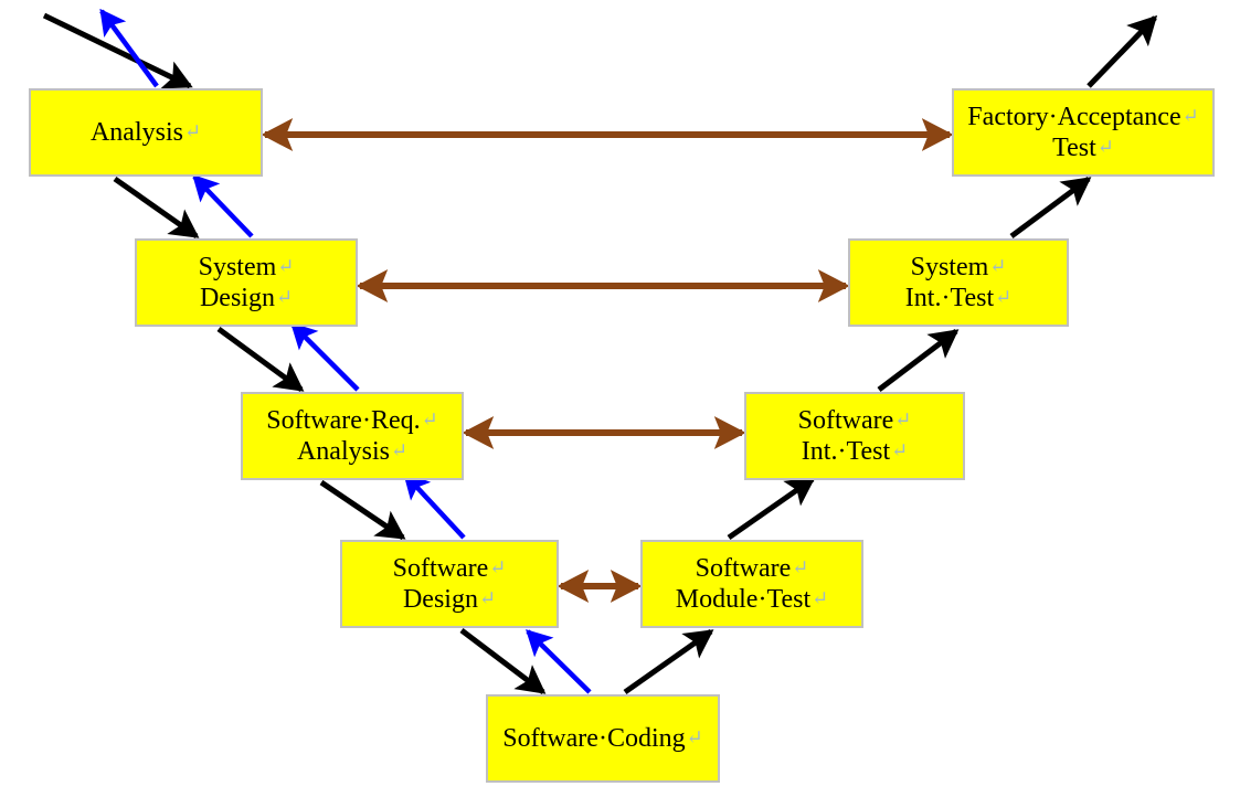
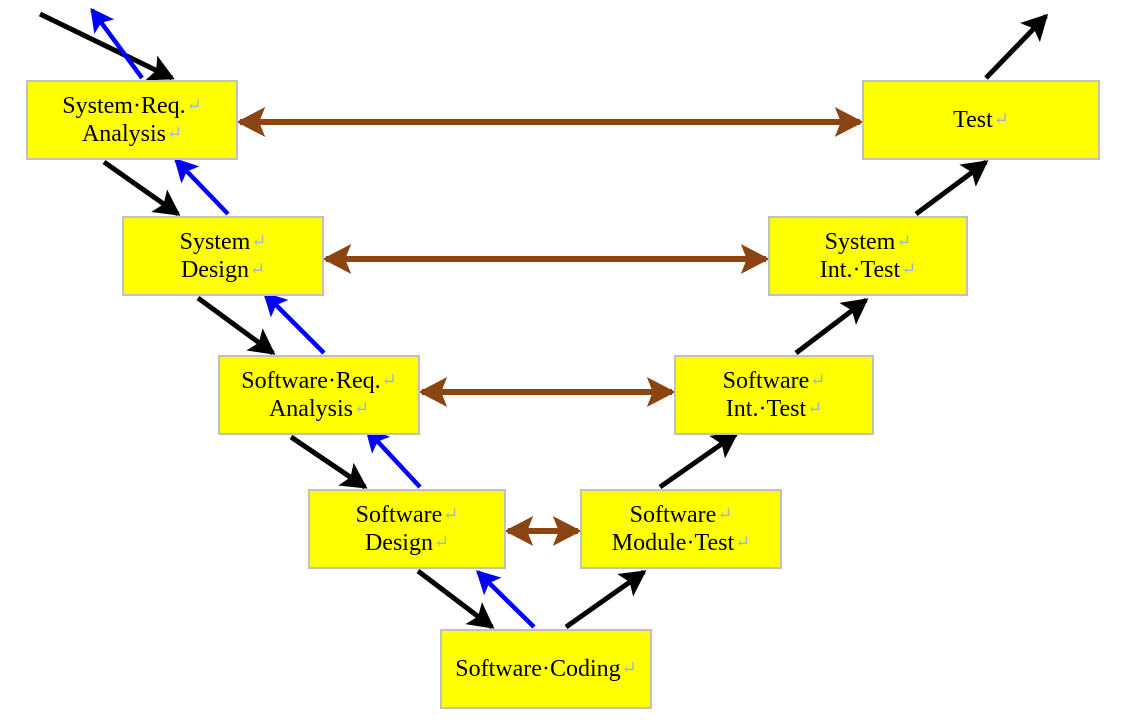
+ System·Req.↵
  Analysis↵
  System↵
  Design↵
  Software·Req.↵
  Analysis↵
  Software↵
  Design↵
  Software·Coding↵
  Software↵
  Module·Test↵
  Software↵
  Int.·Test↵
  System↵
  Int.·Test↵
- Factory·Acceptance↵
  Test↵
